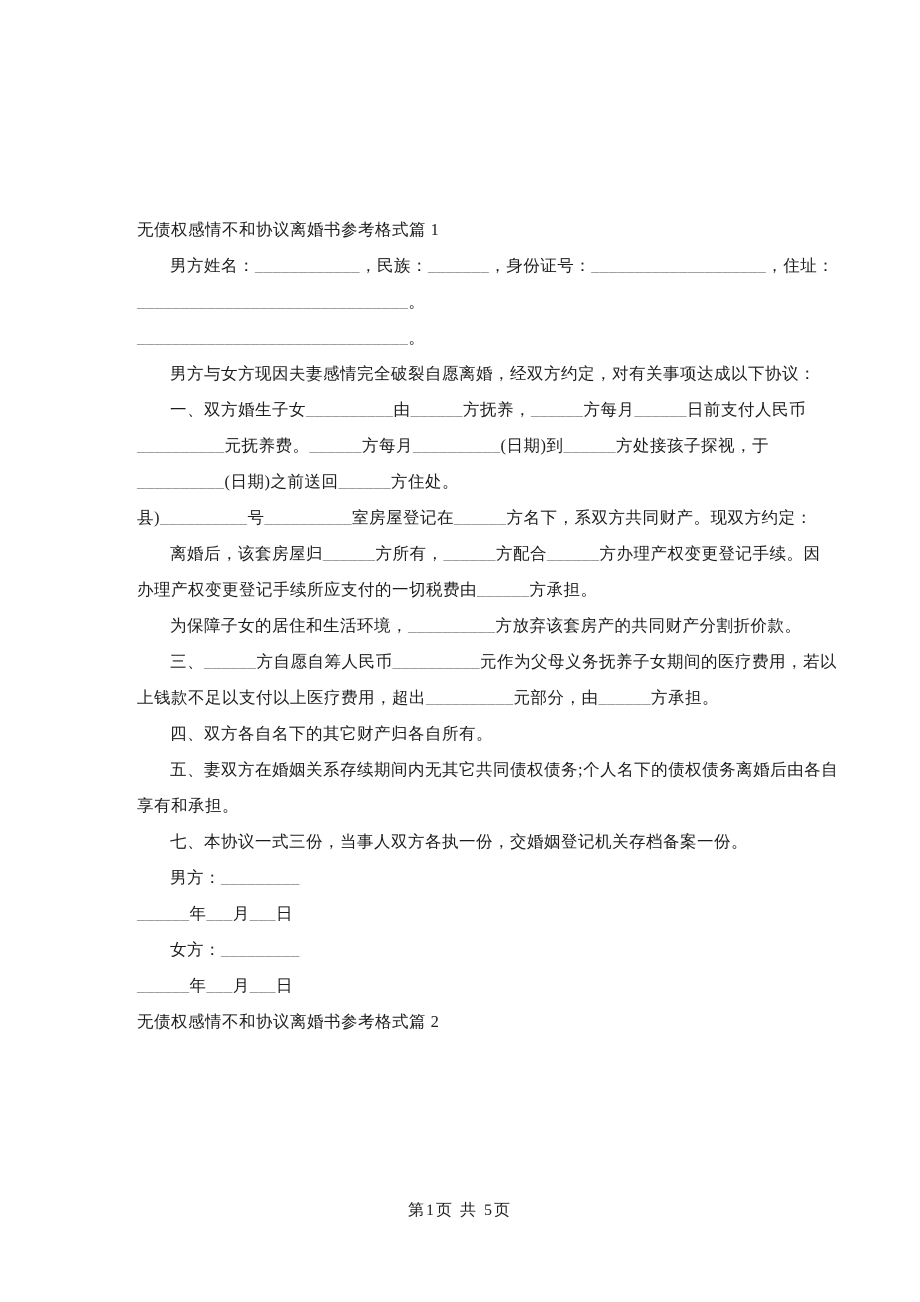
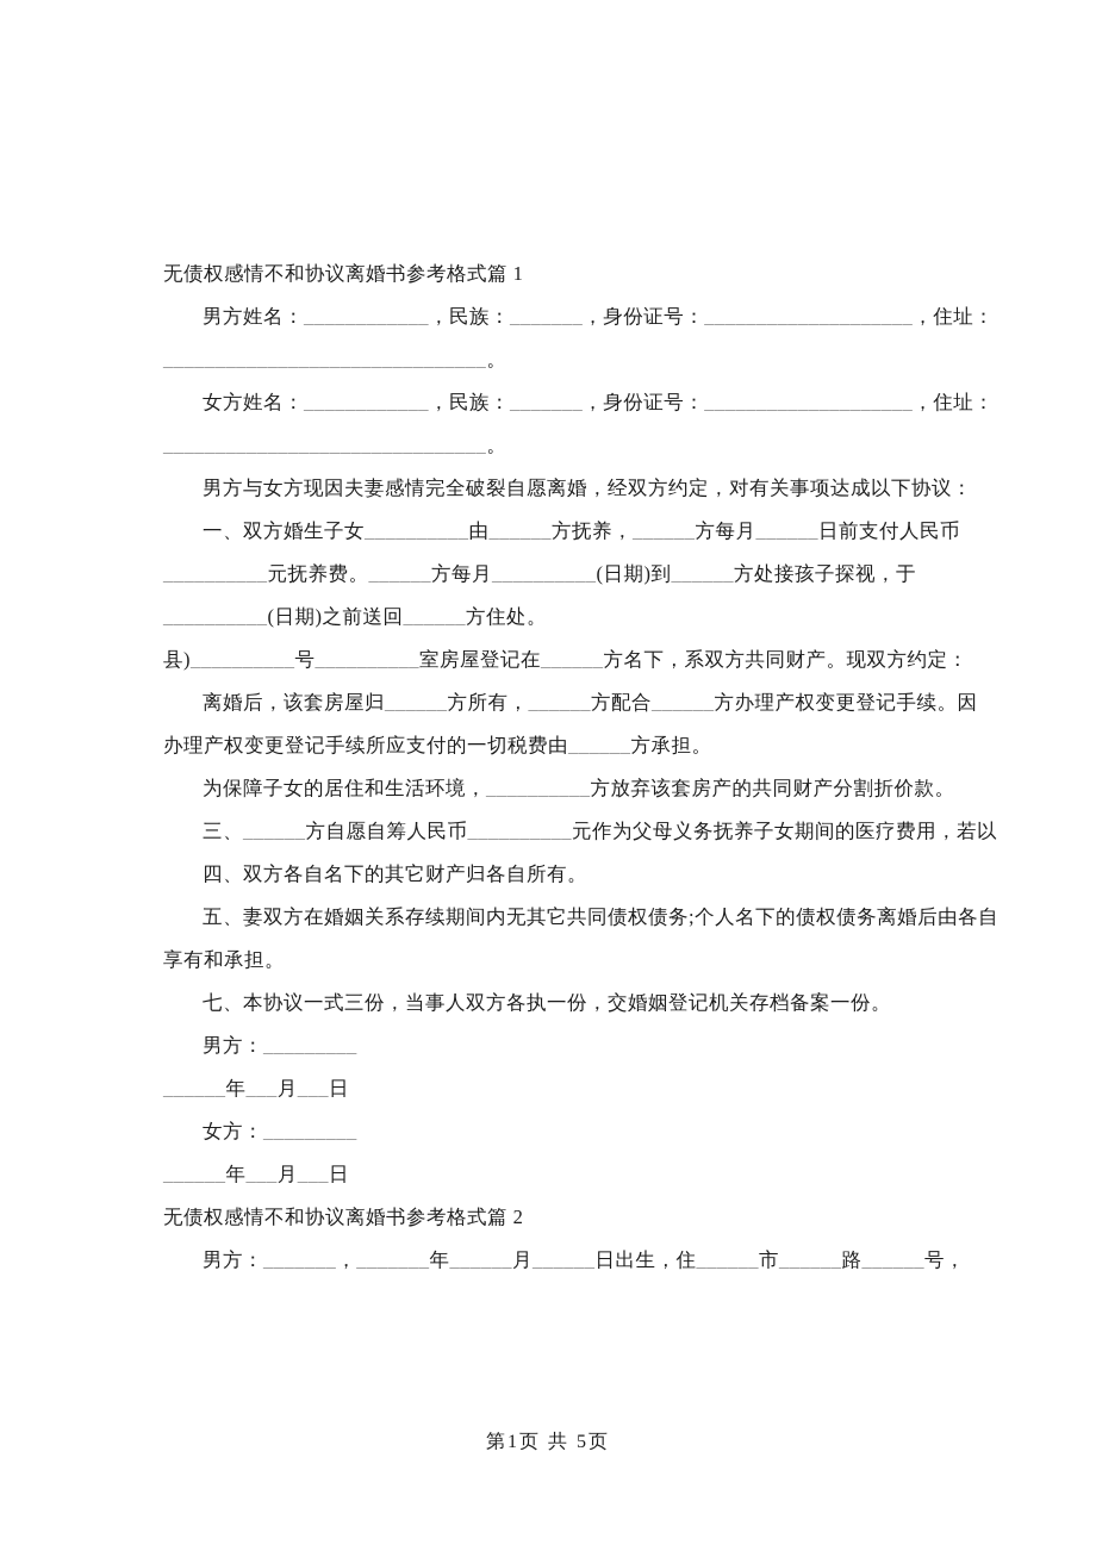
  无债权感情不和协议离婚书参考格式篇 1
  男方姓名：____________，民族：_______，身份证号：____________________，住址：
  _______________________________。
+ 女方姓名：____________，民族：_______，身份证号：____________________，住址：
  _______________________________。
  男方与女方现因夫妻感情完全破裂自愿离婚，经双方约定，对有关事项达成以下协议：
  一、双方婚生子女__________由______方抚养，______方每月______日前支付人民币
  __________元抚养费。______方每月__________(日期)到______方处接孩子探视，于
  __________(日期)之前送回______方住处。
  县)__________号__________室房屋登记在______方名下，系双方共同财产。现双方约定：
  离婚后，该套房屋归______方所有，______方配合______方办理产权变更登记手续。因
  办理产权变更登记手续所应支付的一切税费由______方承担。
  为保障子女的居住和生活环境，__________方放弃该套房产的共同财产分割折价款。
  三、______方自愿自筹人民币__________元作为父母义务抚养子女期间的医疗费用，若以
- 上钱款不足以支付以上医疗费用，超出__________元部分，由______方承担。
  四、双方各自名下的其它财产归各自所有。
  五、妻双方在婚姻关系存续期间内无其它共同债权债务;个人名下的债权债务离婚后由各自
  享有和承担。
  七、本协议一式三份，当事人双方各执一份，交婚姻登记机关存档备案一份。
  男方：_________
  ______年___月___日
  女方：_________
  ______年___月___日
  无债权感情不和协议离婚书参考格式篇 2
+ 男方：_______，_______年______月______日出生，住______市______路______号，
  第1页 共 5页
